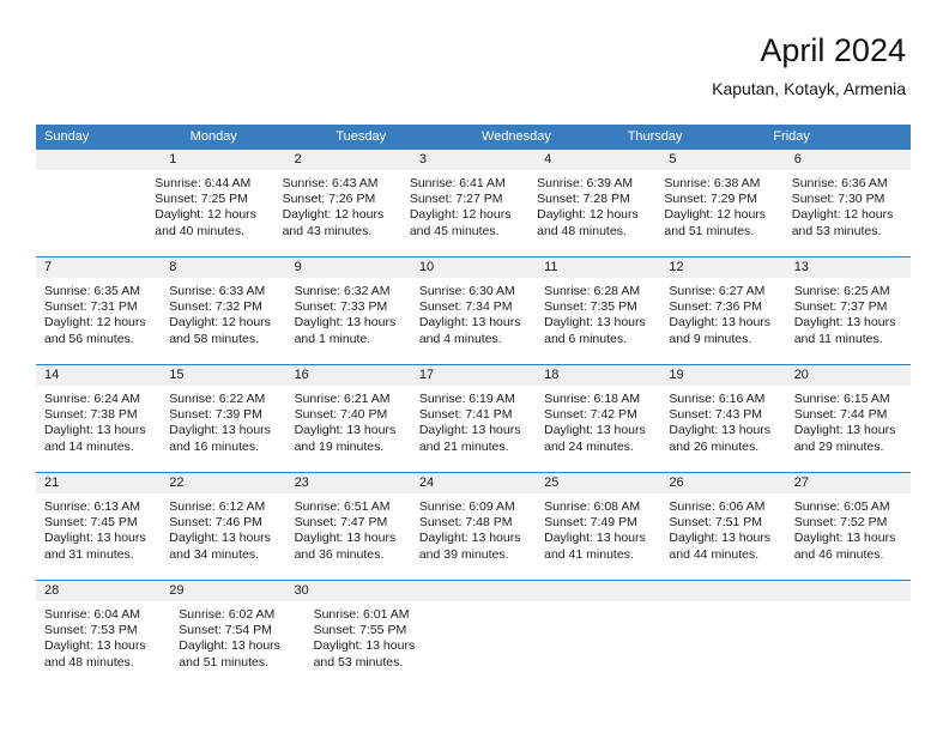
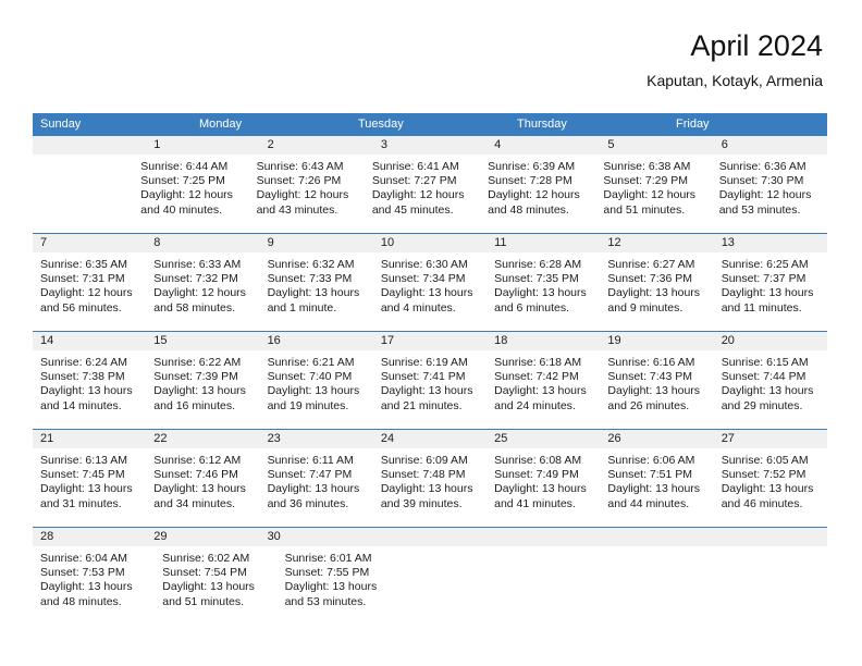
  April 2024
  Kaputan, Kotayk, Armenia
  Sunday
  Monday
  Tuesday
- Wednesday
  Thursday
  Friday
  1
  2
  3
  4
  5
  6
  Sunrise: 6:44 AM
  Sunset: 7:25 PM
  Daylight: 12 hours
  and 40 minutes.
  Sunrise: 6:43 AM
  Sunset: 7:26 PM
  Daylight: 12 hours
  and 43 minutes.
  Sunrise: 6:41 AM
  Sunset: 7:27 PM
  Daylight: 12 hours
  and 45 minutes.
  Sunrise: 6:39 AM
  Sunset: 7:28 PM
  Daylight: 12 hours
  and 48 minutes.
  Sunrise: 6:38 AM
  Sunset: 7:29 PM
  Daylight: 12 hours
  and 51 minutes.
  Sunrise: 6:36 AM
  Sunset: 7:30 PM
  Daylight: 12 hours
  and 53 minutes.
  7
  8
  9
  10
  11
  12
  13
  Sunrise: 6:35 AM
  Sunset: 7:31 PM
  Daylight: 12 hours
  and 56 minutes.
  Sunrise: 6:33 AM
  Sunset: 7:32 PM
  Daylight: 12 hours
  and 58 minutes.
  Sunrise: 6:32 AM
  Sunset: 7:33 PM
  Daylight: 13 hours
  and 1 minute.
  Sunrise: 6:30 AM
  Sunset: 7:34 PM
  Daylight: 13 hours
  and 4 minutes.
  Sunrise: 6:28 AM
  Sunset: 7:35 PM
  Daylight: 13 hours
  and 6 minutes.
  Sunrise: 6:27 AM
  Sunset: 7:36 PM
  Daylight: 13 hours
  and 9 minutes.
  Sunrise: 6:25 AM
  Sunset: 7:37 PM
  Daylight: 13 hours
  and 11 minutes.
  14
  15
  16
  17
  18
  19
  20
  Sunrise: 6:24 AM
  Sunset: 7:38 PM
  Daylight: 13 hours
  and 14 minutes.
  Sunrise: 6:22 AM
  Sunset: 7:39 PM
  Daylight: 13 hours
  and 16 minutes.
  Sunrise: 6:21 AM
  Sunset: 7:40 PM
  Daylight: 13 hours
  and 19 minutes.
  Sunrise: 6:19 AM
  Sunset: 7:41 PM
  Daylight: 13 hours
  and 21 minutes.
  Sunrise: 6:18 AM
  Sunset: 7:42 PM
  Daylight: 13 hours
  and 24 minutes.
  Sunrise: 6:16 AM
  Sunset: 7:43 PM
  Daylight: 13 hours
  and 26 minutes.
  Sunrise: 6:15 AM
  Sunset: 7:44 PM
  Daylight: 13 hours
  and 29 minutes.
  21
  22
  23
  24
  25
  26
  27
  Sunrise: 6:13 AM
  Sunset: 7:45 PM
  Daylight: 13 hours
  and 31 minutes.
  Sunrise: 6:12 AM
  Sunset: 7:46 PM
  Daylight: 13 hours
  and 34 minutes.
- Sunrise: 6:51 AM
+ Sunrise: 6:11 AM
  Sunset: 7:47 PM
  Daylight: 13 hours
  and 36 minutes.
  Sunrise: 6:09 AM
  Sunset: 7:48 PM
  Daylight: 13 hours
  and 39 minutes.
  Sunrise: 6:08 AM
  Sunset: 7:49 PM
  Daylight: 13 hours
  and 41 minutes.
  Sunrise: 6:06 AM
  Sunset: 7:51 PM
  Daylight: 13 hours
  and 44 minutes.
  Sunrise: 6:05 AM
  Sunset: 7:52 PM
  Daylight: 13 hours
  and 46 minutes.
  28
  29
  30
  Sunrise: 6:04 AM
  Sunset: 7:53 PM
  Daylight: 13 hours
  and 48 minutes.
  Sunrise: 6:02 AM
  Sunset: 7:54 PM
  Daylight: 13 hours
  and 51 minutes.
  Sunrise: 6:01 AM
  Sunset: 7:55 PM
  Daylight: 13 hours
  and 53 minutes.
